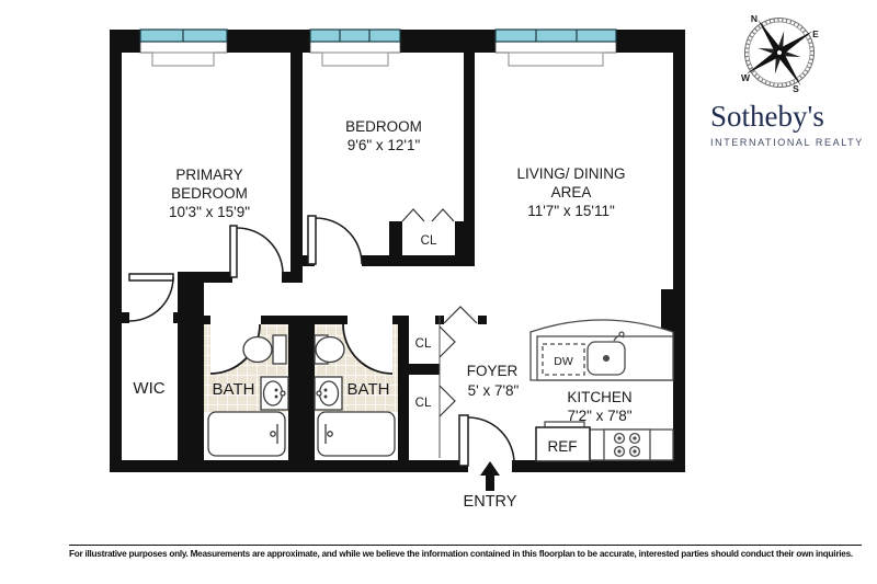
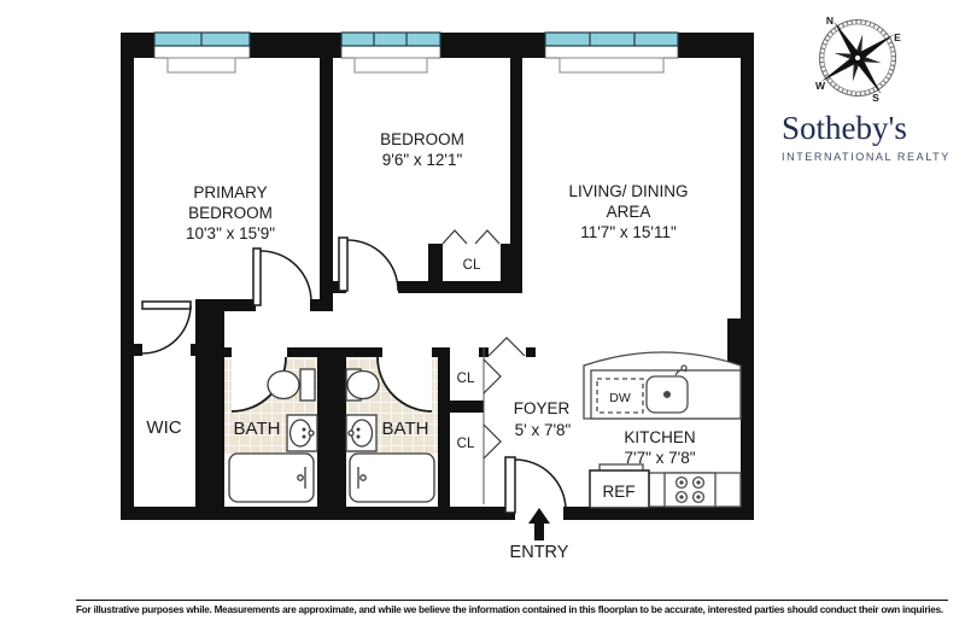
  N
  E
  W
  S
  PRIMARY
  BEDROOM
  10'3" x 15'9"
  BEDROOM
  9'6" x 12'1"
  LIVING/ DINING
  AREA
  11'7" x 15'11"
  KITCHEN
- 7'2" x 7'8"
+ 7'7" x 7'8"
  FOYER
  5' x 7'8"
  WIC
  BATH
  BATH
  CL
  CL
  CL
  DW
  REF
  ENTRY
  Sotheby's
  INTERNATIONAL REALTY
- For illustrative purposes only. Measurements are approximate, and while we believe the information contained in this floorplan to be accurate, interested parties should conduct their own inquiries.
+ For illustrative purposes while. Measurements are approximate, and while we believe the information contained in this floorplan to be accurate, interested parties should conduct their own inquiries.
